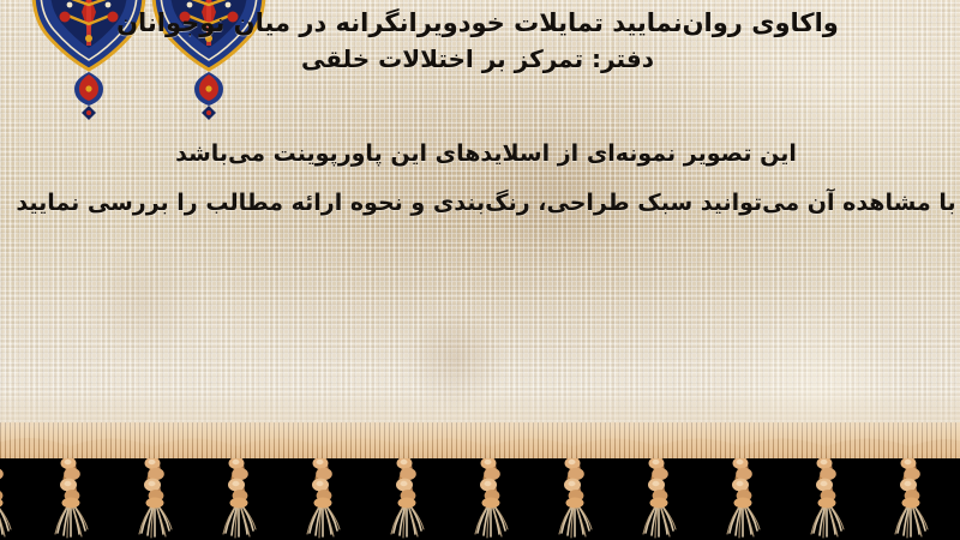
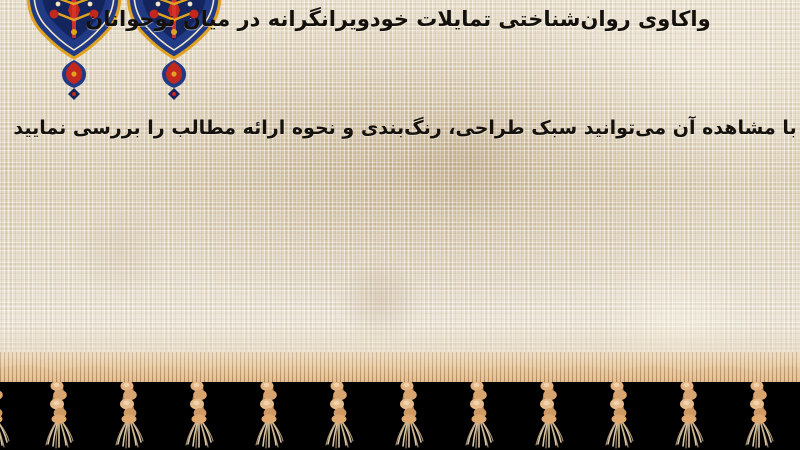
- واکاوی روان‌نمایید تمایلات خودویرانگرانه در میان نوجوانان
+ واکاوی روان‌شناختی تمایلات خودویرانگرانه در میان نوجوانان
- دفتر: تمرکز بر اختلالات خلقی
- این تصویر نمونه‌ای از اسلایدهای این پاورپوینت می‌باشد
  با مشاهده آن می‌توانید سبک طراحی، رنگ‌بندی و نحوه ارائه مطالب را بررسی نمایید
